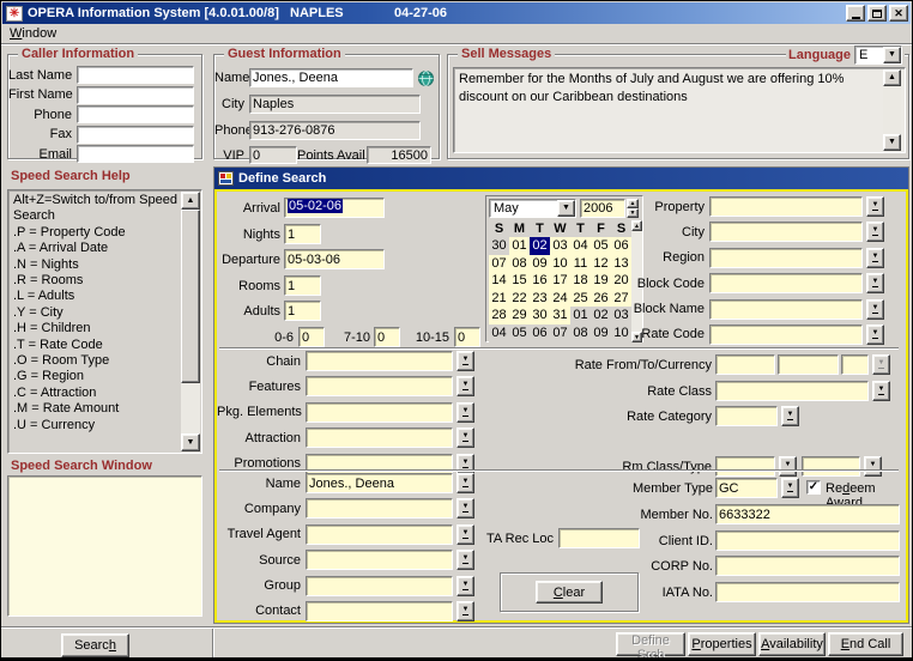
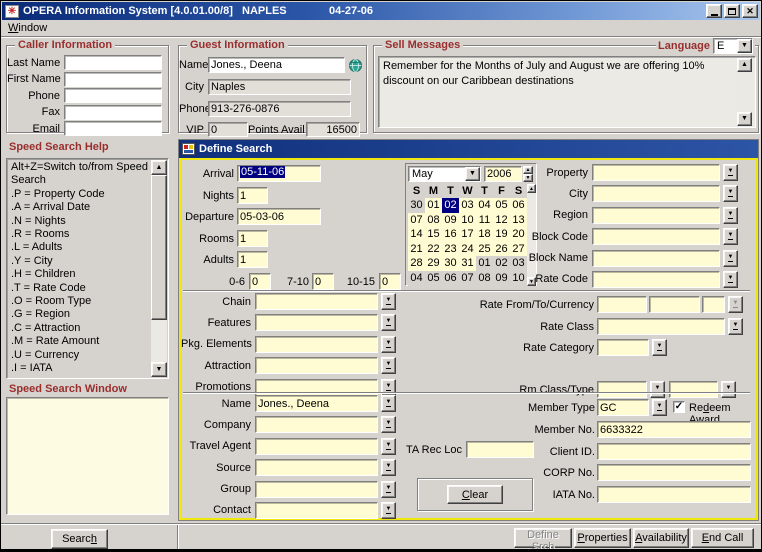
  ✳
  OPERA Information System [4.0.01.00/8]
  NAPLES
  04-27-06
  ✕
  Window
  Caller Information
  Last Name
  First Name
  Phone
  Fax
  Email
  Guest Information
  Name
  Jones., Deena
  City
  Naples
  Phon
  913-276-0876
  VIP
  0
  Points Avail
  16500
  Sell Messages
  Language
  E
  Remember for the Months of July and August we are offering 10% discount on our Caribbean destinations
  Speed Search Help
  Alt+Z=Switch to/from Speed Search
  .P = Property Code
  .A = Arrival Date
  .N = Nights
  .R = Rooms
  .L = Adults
  .Y = City
  .H = Children
  .T = Rate Code
  .O = Room Type
  .G = Region
  .C = Attraction
  .M = Rate Amount
  .U = Currency
+ .I = IATA
  Speed Search Window
  Define Search
  Arrival
- 05-02-06
+ 05-11-06
  Nights
  1
  Departure
  05-03-06
  Rooms
  1
  Adults
  1
  0-6
  0
  7-10
  0
  10-15
  0
  May
  2006
  S
  M
  T
  W
  T
  F
  S
  30
  01
  02
  03
  04
  05
  06
  07
  08
  09
  10
  11
  12
  13
  14
  15
  16
  17
  18
  19
  20
  21
  22
  23
  24
  25
  26
  27
  28
  29
  30
  31
  01
  02
  03
  04
  05
  06
  07
  08
  09
  10
  Property
  City
  Region
  Block Code
  Block Name
  Rate Code
  Chain
  Features
  Pkg. Elements
  Attraction
  Promotions
  Rate From/To/Currency
  Rate Class
  Rate Category
  Rm Class/Type
  Name
  Jones., Deena
  Company
  Travel Agent
  Source
  Group
  Contact
  TA Rec Loc
  Member Type
  GC
  ✓
  Redeem Award
  Member No.
  6633322
  Client ID.
  CORP No.
  IATA No.
  Clear
  Search
  Define Srch
  Properties
  Availability
  End Call
